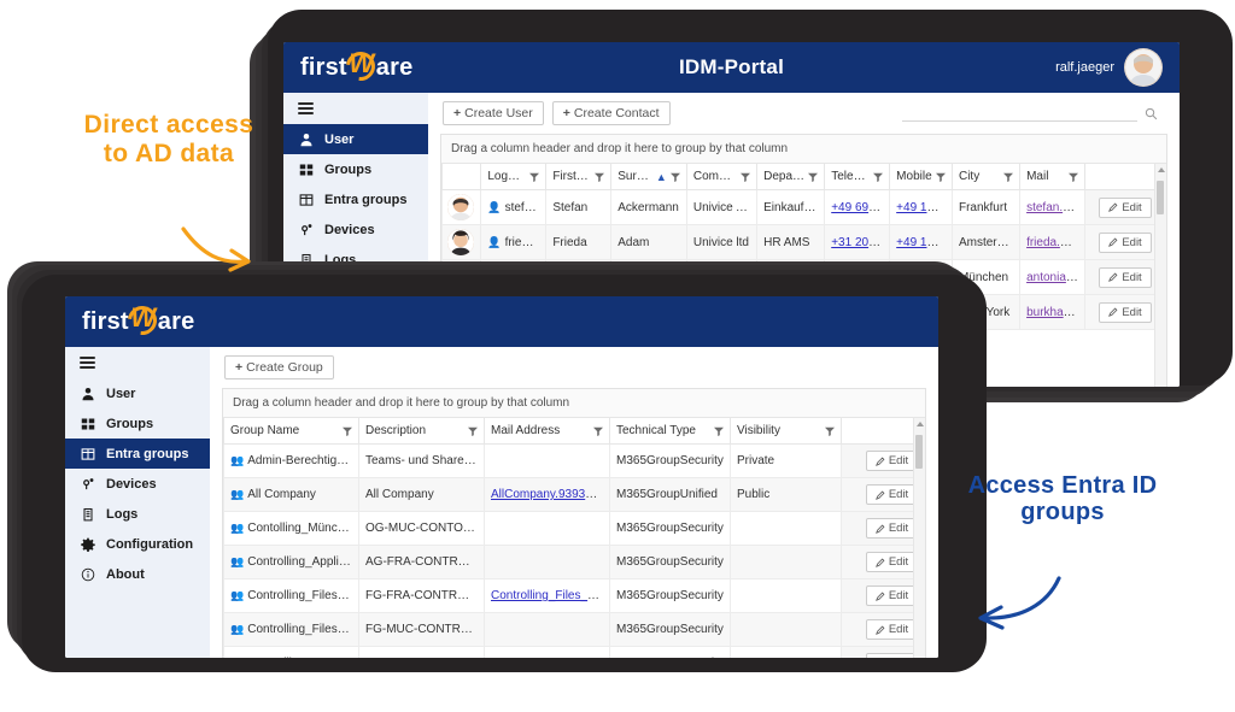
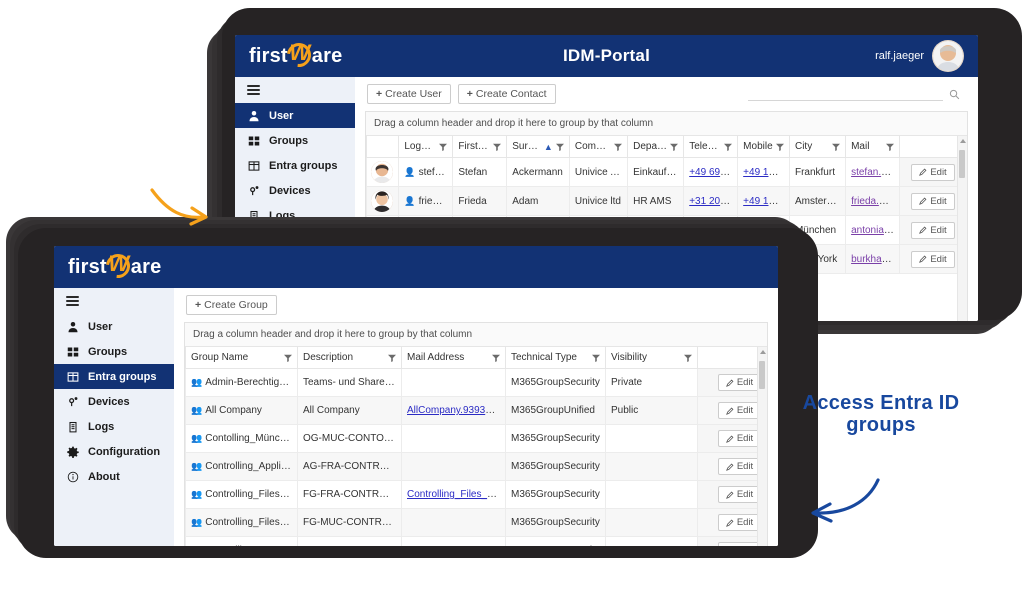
  first
  W
  are
  IDM-Portal
  ralf.jaeger
  User
  Groups
  Entra groups
  Devices
  Logs
  + Create User
  + Create Contact
  Drag a column header and drop it here to group by that column
  	Logon	Firstna.	Surn... ▲	Compa.	Depart.	Teleph.	Mobile	City	Mail
  	👤 stefan..	Stefan	Ackermann	Univice AG	Einkauf FR	+49 69 65.	+49 162 8	Frankfurt	stefan.ack.	Edit
  	👤 frieda...	Frieda	Adam	Univice ltd	HR AMS	+31 20 44.	+49 176 8	Amsterdam	frieda.ada.	Edit
  first
  W
  are
  User
  Groups
  Entra groups
  Devices
  Logs
  Configuration
  About
  + Create Group
  Drag a column header and drop it here to group by that column
  Group Name	Description	Mail Address	Technical Type	Visibility
  👥 Admin-Berechtigung	Teams- und Sharepoin		M365GroupSecurity	Private	Edit
  👥 All Company	All Company	AllCompany.93939630	M365GroupUnified	Public	Edit
  👥 Contolling_München	OG-MUC-CONTOLLIN		M365GroupSecurity		Edit
  👥 Controlling_Applikati	AG-FRA-CONTROLLI		M365GroupSecurity		Edit
  👥 Controlling_Files_Fr	FG-FRA-CONTROLLI	Controlling_Files_Fran	M365GroupSecurity		Edit
  👥 Controlling_Files_Mü	FG-MUC-CONTROLL		M365GroupSecurity		Edit
- Direct access to AD data
  Access Entra ID groups
